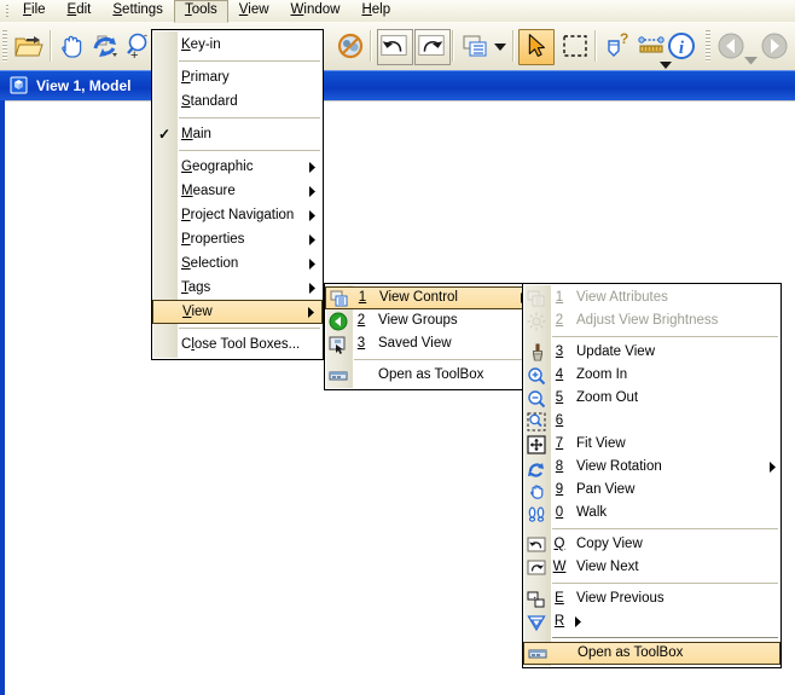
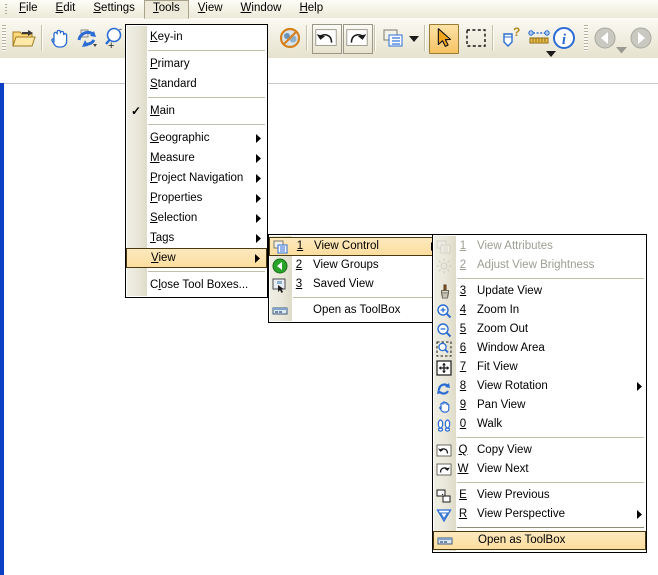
  File
  Edit
  Settings
  Tools
  View
  Window
  Help
  -
  +
  ?
  i
- View 1, Model
  Key-in
  Primary
  Standard
  ✓
  Main
  Geographic
  Measure
  Project Navigation
  Properties
  Selection
  Tags
  View
  Close Tool Boxes...
  1
  View Control
  2
  View Groups
  3
  Saved View
  Open as ToolBox
  1
  View Attributes
  2
  Adjust View Brightness
  3
  Update View
  4
  Zoom In
  5
  Zoom Out
  6
+ Window Area
  7
  Fit View
  8
  View Rotation
  9
  Pan View
  0
  Walk
  Q
  Copy View
  W
  View Next
  E
  View Previous
  R
+ View Perspective
  Open as ToolBox
